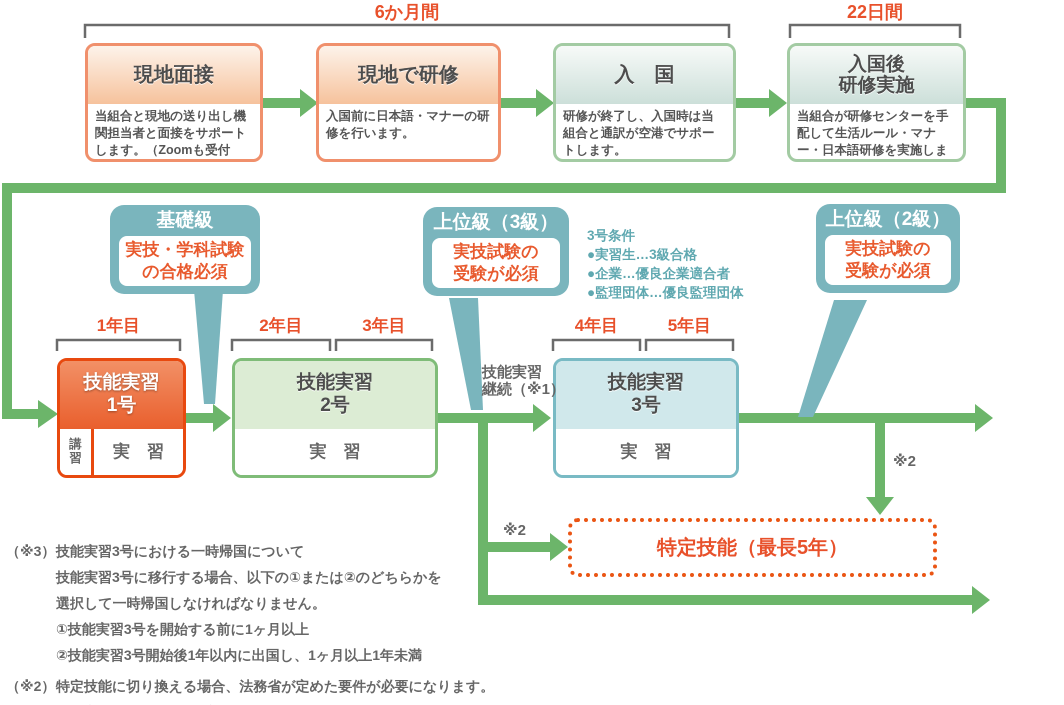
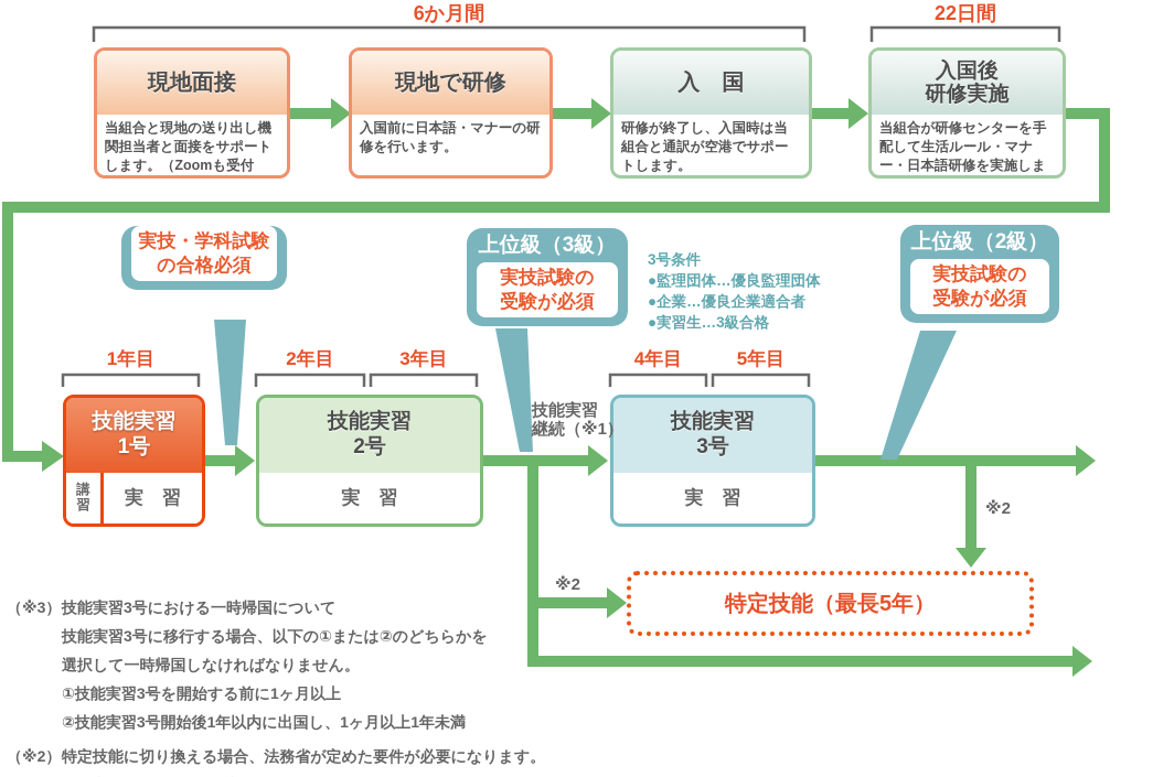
  6か月間
  22日間
  現地面接
  当組合と現地の送り出し機関担当者と面接をサポートします。（Zoomも受付
  現地で研修
  入国前に日本語・マナーの研修を行います。
  入 国
  研修が終了し、入国時は当組合と通訳が空港でサポートします。
  入国後
  研修実施
  当組合が研修センターを手配して生活ルール・マナー・日本語研修を実施しま
- 基礎級
  実技・学科試験
  の合格必須
  上位級（3級）
  実技試験の
  受験が必須
  上位級（2級）
  実技試験の
  受験が必須
  3号条件
- ●実習生…3級合格
+ ●監理団体…優良監理団体
  ●企業…優良企業適合者
- ●監理団体…優良監理団体
+ ●実習生…3級合格
  1年目
  2年目
  3年目
  4年目
  5年目
  技能実習
  1号
  講
  習
  実 習
  技能実習
  2号
  実 習
  技能実習
  3号
  実 習
  技能実習
  継続（※1）
  ※2
  ※2
  特定技能（最長5年）
  （※3）
  技能実習3号における一時帰国について
  技能実習3号に移行する場合、以下の①または②のどちらかを
  選択して一時帰国しなければなりません。
  ①技能実習3号を開始する前に1ヶ月以上
  ②技能実習3号開始後1年以内に出国し、1ヶ月以上1年未満
  （※2）
  特定技能に切り換える場合、法務省が定めた要件が必要になります。
